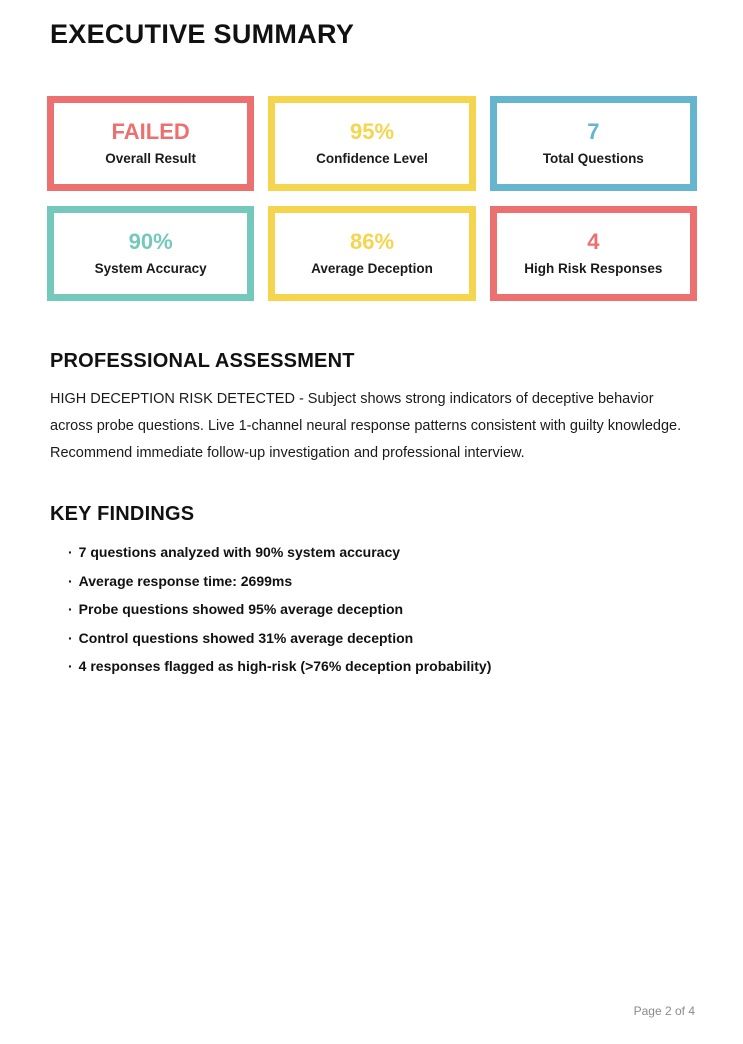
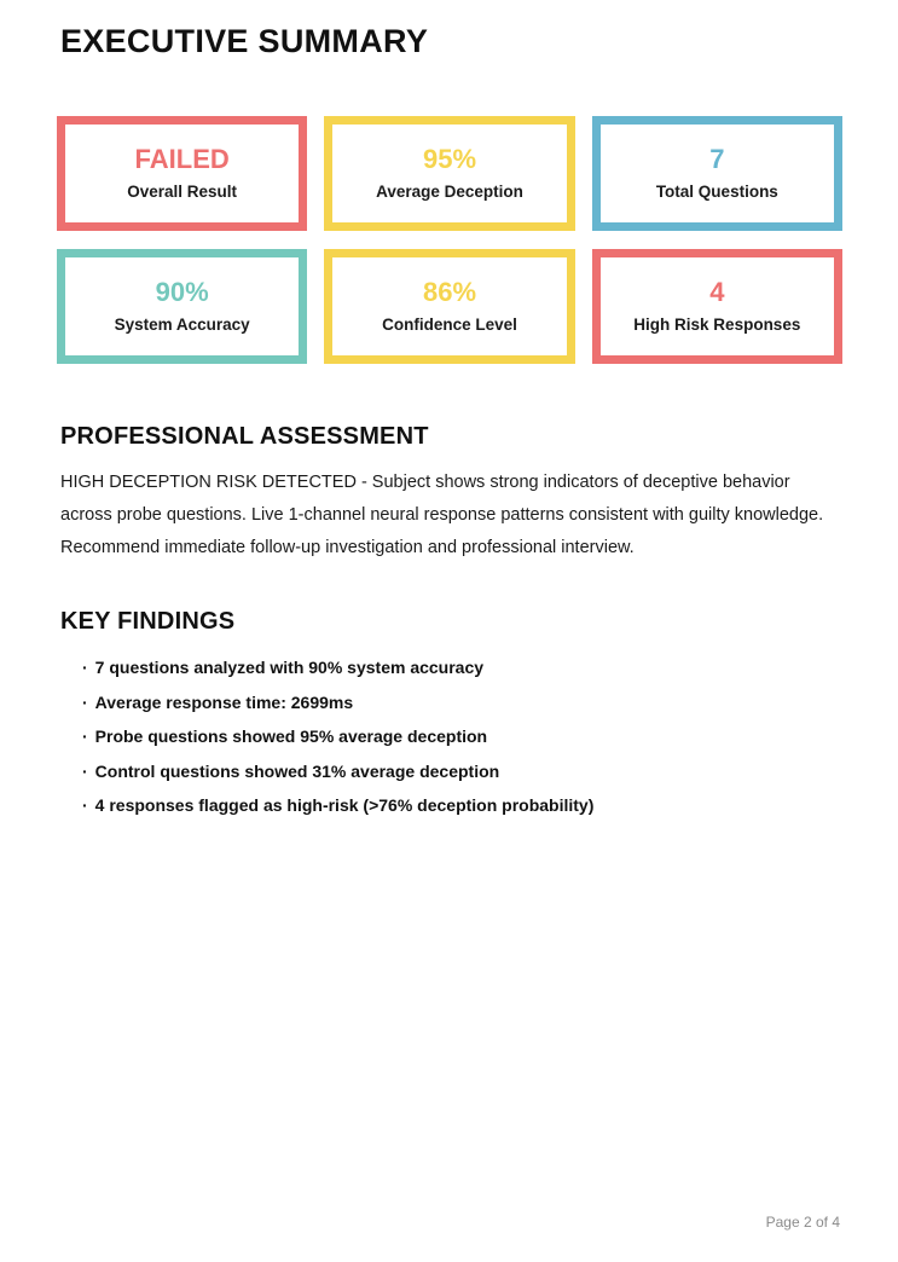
  EXECUTIVE SUMMARY
  FAILED
  Overall Result
  95%
- Confidence Level
+ Average Deception
  7
  Total Questions
  90%
  System Accuracy
  86%
- Average Deception
+ Confidence Level
  4
  High Risk Responses
  PROFESSIONAL ASSESSMENT
  HIGH DECEPTION RISK DETECTED - Subject shows strong indicators of deceptive behavior across probe questions. Live 1-channel neural response patterns consistent with guilty knowledge. Recommend immediate follow-up investigation and professional interview.
  KEY FINDINGS
  · 7 questions analyzed with 90% system accuracy
  · Average response time: 2699ms
  · Probe questions showed 95% average deception
  · Control questions showed 31% average deception
  · 4 responses flagged as high-risk (>76% deception probability)
  Page 2 of 4
